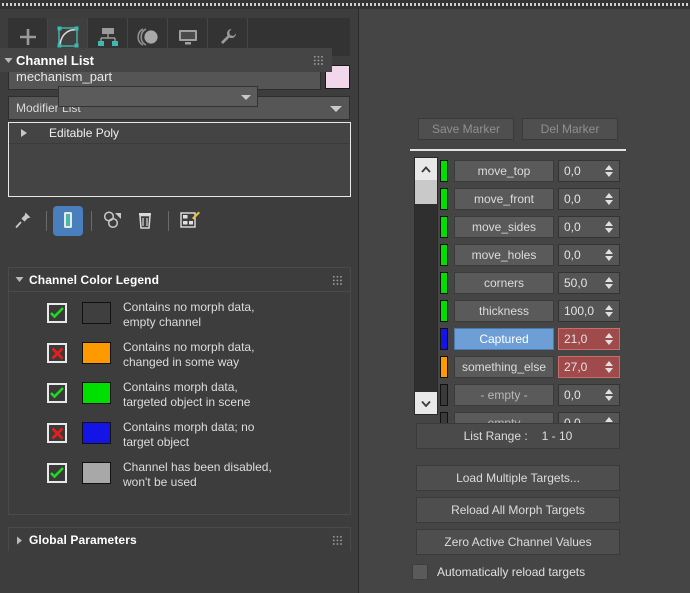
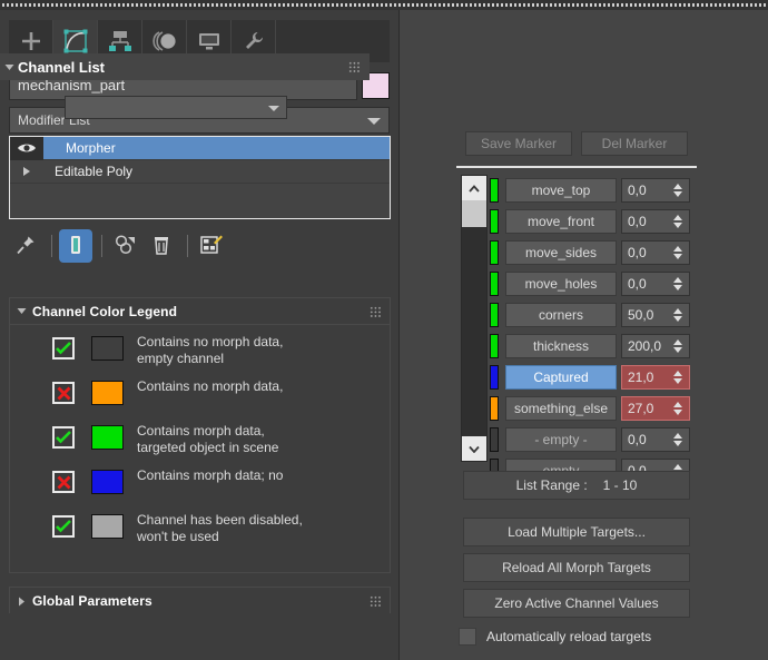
  mechanism_part
  Modifier List
+ Morpher
  Editable Poly
  Channel Color Legend
  Contains no morph data,
  empty channel
  Contains no morph data,
- changed in some way
  Contains morph data,
  targeted object in scene
  Contains morph data; no
- target object
  Channel has been disabled,
  won't be used
  Global Parameters
  Channel List
  Save Marker
  Del Marker
  move_top
  0,0
  move_front
  0,0
  move_sides
  0,0
  move_holes
  0,0
  corners
  50,0
  thickness
- 100,0
+ 200,0
  Captured
  21,0
  something_else
  27,0
  - empty -
  0,0
  List Range :
  1 - 10
  Load Multiple Targets...
  Reload All Morph Targets
  Zero Active Channel Values
  Automatically reload targets
